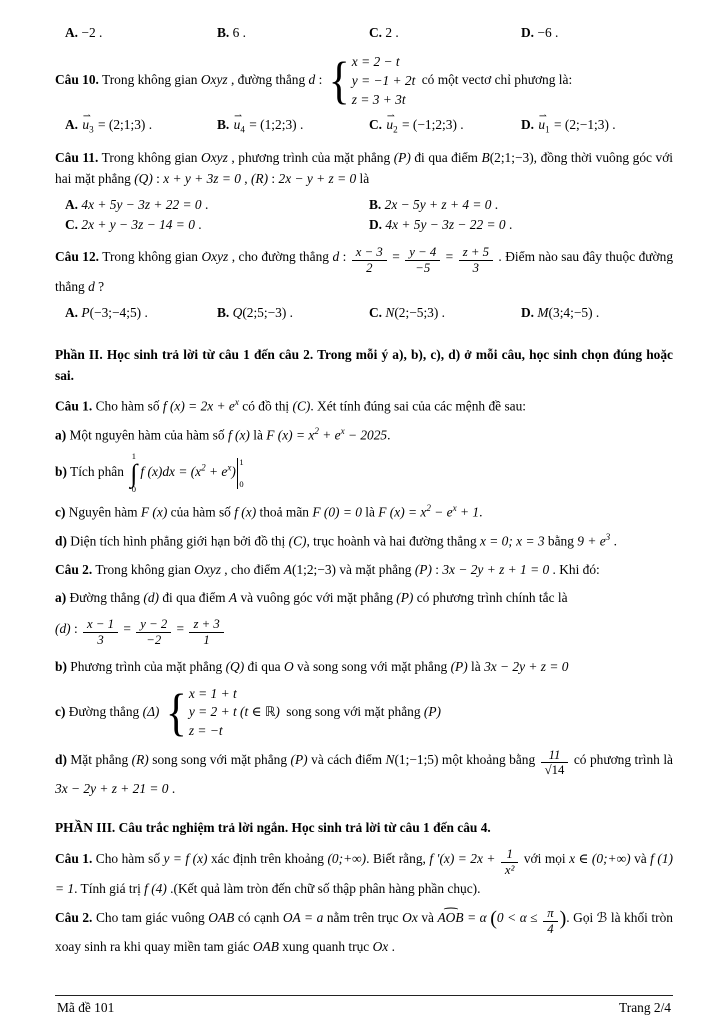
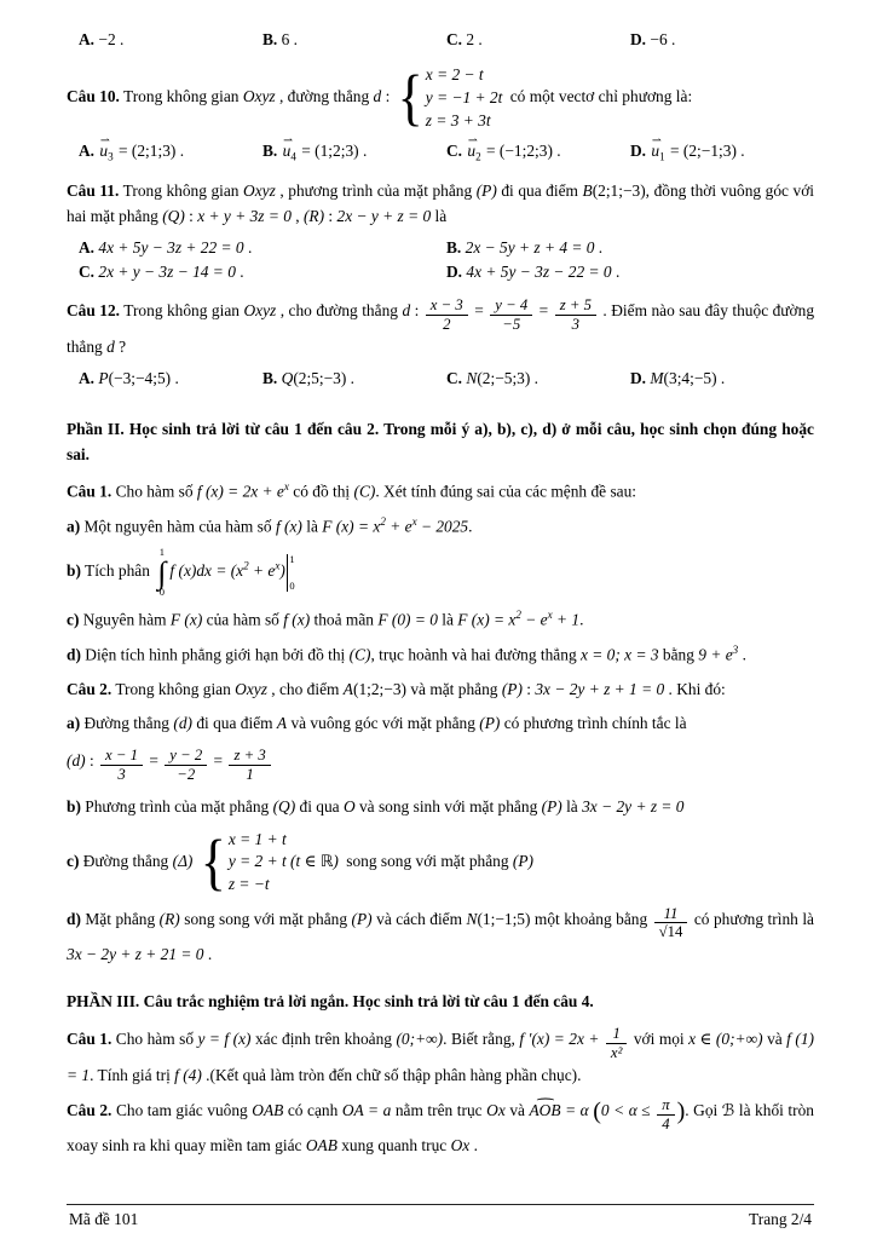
  A. −2 .
  B. 6 .
  C. 2 .
  D. −6 .
  Câu 10. Trong không gian Oxyz , đường thẳng d :
  {
  x = 2 − t
  y = −1 + 2t
  z = 3 + 3t
  có một vectơ chỉ phương là:
  A. u3 = (2;1;3) .
  B. u4 = (1;2;3) .
  C. u2 = (−1;2;3) .
  D. u1 = (2;−1;3) .
  Câu 11. Trong không gian Oxyz , phương trình của mặt phẳng (P) đi qua điểm B(2;1;−3), đồng thời vuông góc với hai mặt phẳng (Q) : x + y + 3z = 0 , (R) : 2x − y + z = 0 là
  A. 4x + 5y − 3z + 22 = 0 .
  B. 2x − 5y + z + 4 = 0 .
  C. 2x + y − 3z − 14 = 0 .
  D. 4x + 5y − 3z − 22 = 0 .
  Câu 12. Trong không gian Oxyz , cho đường thẳng d :
  x − 3
  2
  =
  y − 4
  −5
  =
  z + 5
  3
  . Điểm nào sau đây thuộc đường thẳng d ?
  A. P(−3;−4;5) .
  B. Q(2;5;−3) .
  C. N(2;−5;3) .
  D. M(3;4;−5) .
  Phần II. Học sinh trả lời từ câu 1 đến câu 2. Trong mỗi ý a), b), c), d) ở mỗi câu, học sinh chọn đúng hoặc sai.
  Câu 1. Cho hàm số f (x) = 2x + ex có đồ thị (C). Xét tính đúng sai của các mệnh đề sau:
  a) Một nguyên hàm của hàm số f (x) là F (x) = x2 + ex − 2025.
  b) Tích phân
  1
  ∫
  0
  f (x)dx = (x2 + ex)
  1
  0
  c) Nguyên hàm F (x) của hàm số f (x) thoả mãn F (0) = 0 là F (x) = x2 − ex + 1.
  d) Diện tích hình phẳng giới hạn bởi đồ thị (C), trục hoành và hai đường thẳng x = 0; x = 3 bằng 9 + e3 .
  Câu 2. Trong không gian Oxyz , cho điểm A(1;2;−3) và mặt phẳng (P) : 3x − 2y + z + 1 = 0 . Khi đó:
  a) Đường thẳng (d) đi qua điểm A và vuông góc với mặt phẳng (P) có phương trình chính tắc là
  (d) :
  x − 1
  3
  =
  y − 2
  −2
  =
  z + 3
  1
- b) Phương trình của mặt phẳng (Q) đi qua O và song song với mặt phẳng (P) là 3x − 2y + z = 0
+ b) Phương trình của mặt phẳng (Q) đi qua O và song sinh với mặt phẳng (P) là 3x − 2y + z = 0
  c) Đường thẳng (Δ)
  {
  x = 1 + t
  y = 2 + t (t ∈ ℝ)
  z = −t
  song song với mặt phẳng (P)
  d) Mặt phẳng (R) song song với mặt phẳng (P) và cách điểm N(1;−1;5) một khoảng bằng
  11
  √14
  có phương trình là 3x − 2y + z + 21 = 0 .
  PHẦN III. Câu trắc nghiệm trả lời ngắn. Học sinh trả lời từ câu 1 đến câu 4.
  Câu 1. Cho hàm số y = f (x) xác định trên khoảng (0;+∞). Biết rằng, f ′(x) = 2x +
  1
  x²
  với mọi x ∈ (0;+∞) và f (1) = 1. Tính giá trị f (4) .(Kết quả làm tròn đến chữ số thập phân hàng phần chục).
  Câu 2. Cho tam giác vuông OAB có cạnh OA = a nằm trên trục Ox và AOB = α (0 < α ≤
  π
  4
  ). Gọi ℬ là khối tròn xoay sinh ra khi quay miền tam giác OAB xung quanh trục Ox .
  Mã đề 101
  Trang 2/4
